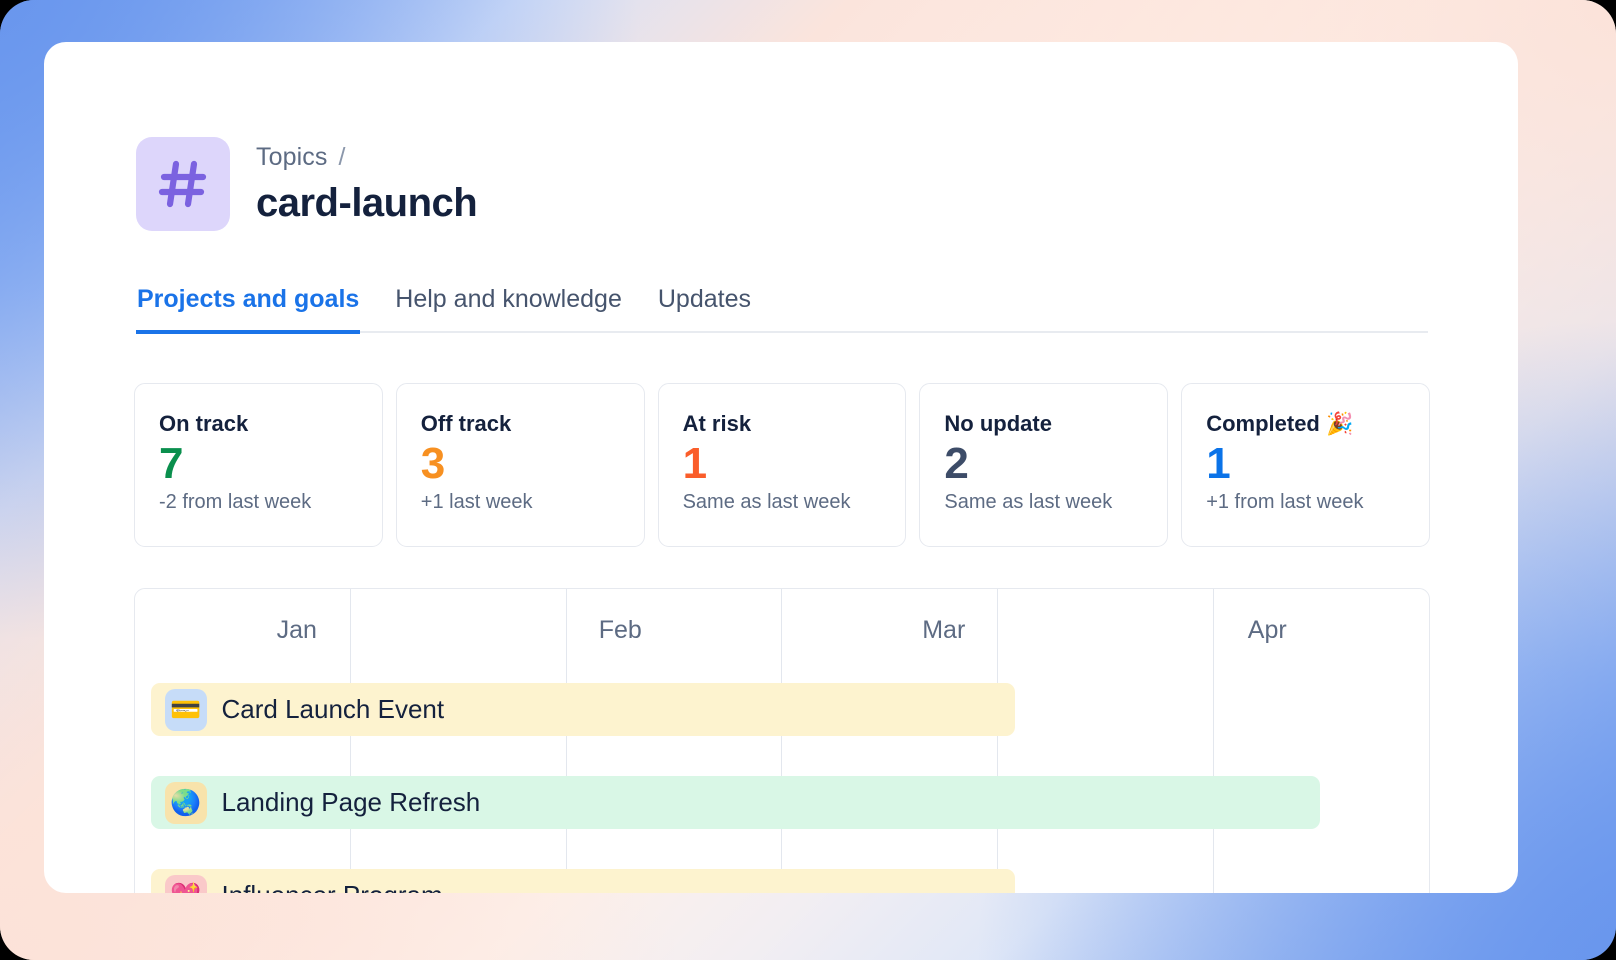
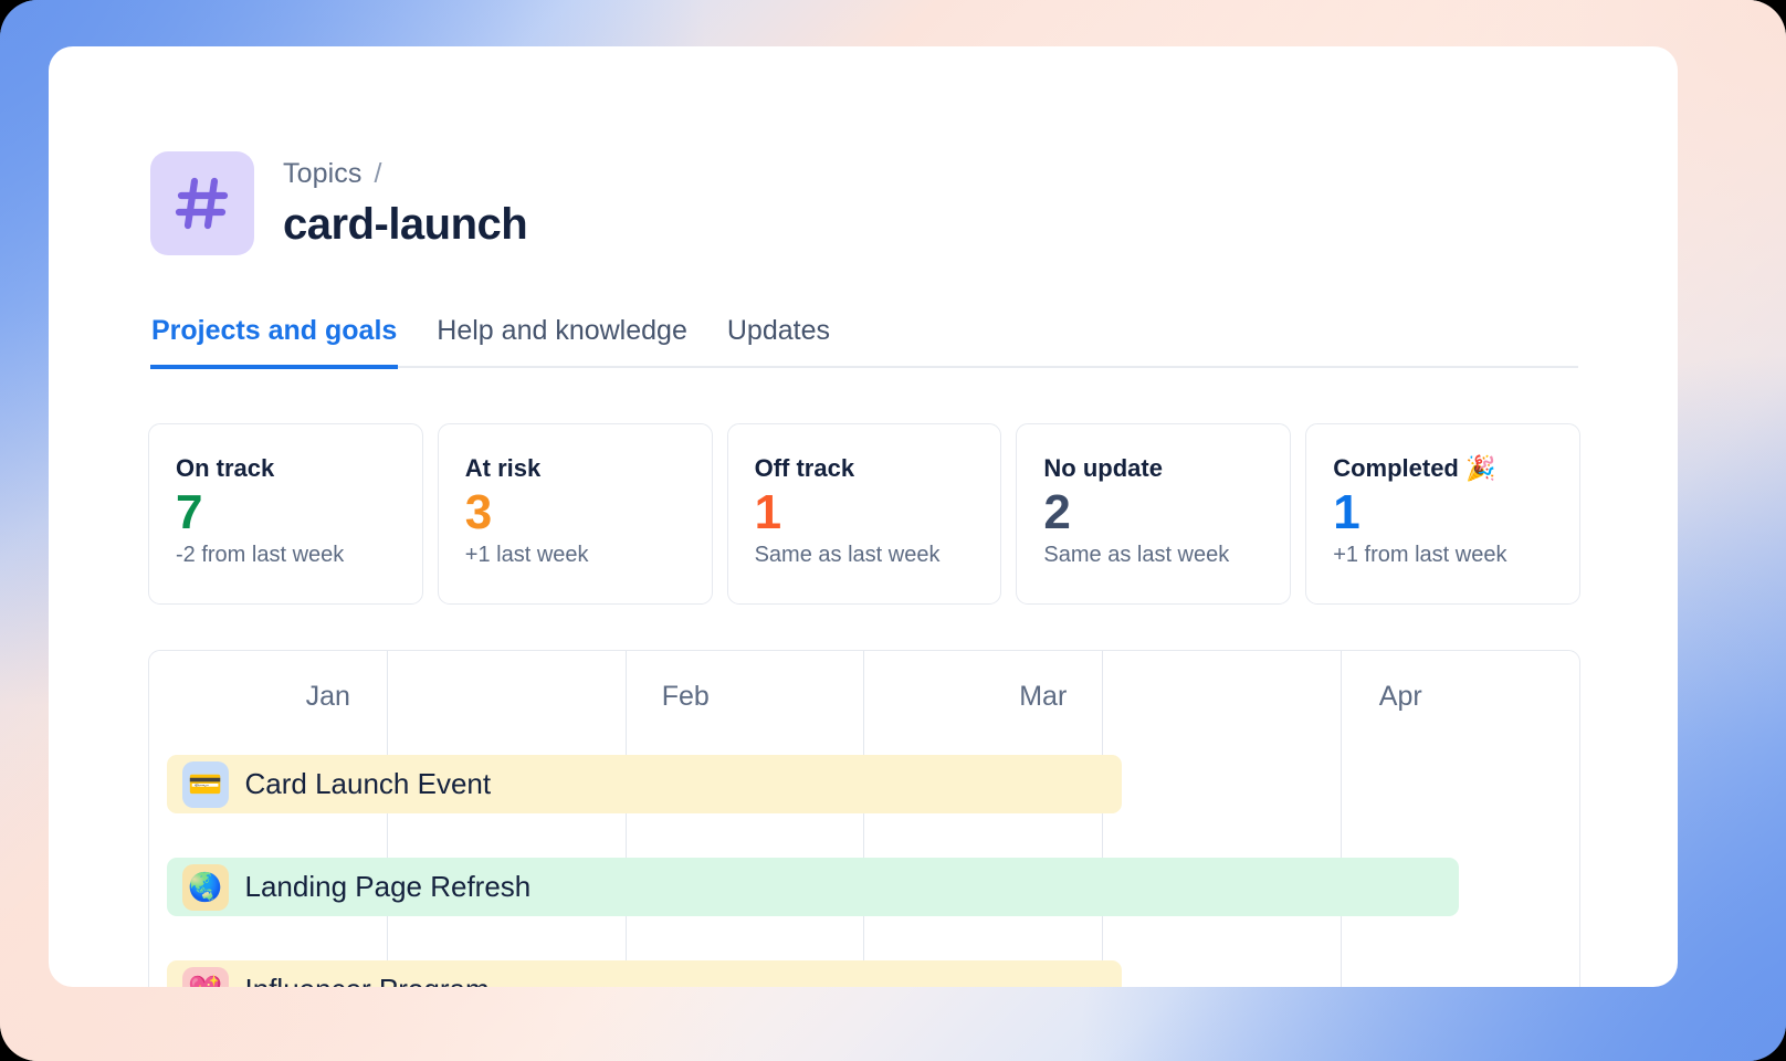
  Topics
  /
  card-launch
  Projects and goals
  Help and knowledge
  Updates
  On track
  7
  -2 from last week
- Off track
+ At risk
  3
  +1 last week
- At risk
+ Off track
  1
  Same as last week
  No update
  2
  Same as last week
  Completed 🎉
  1
  +1 from last week
  Jan
  Feb
  Mar
  Apr
  💳
  Card Launch Event
  🌏
  Landing Page Refresh
